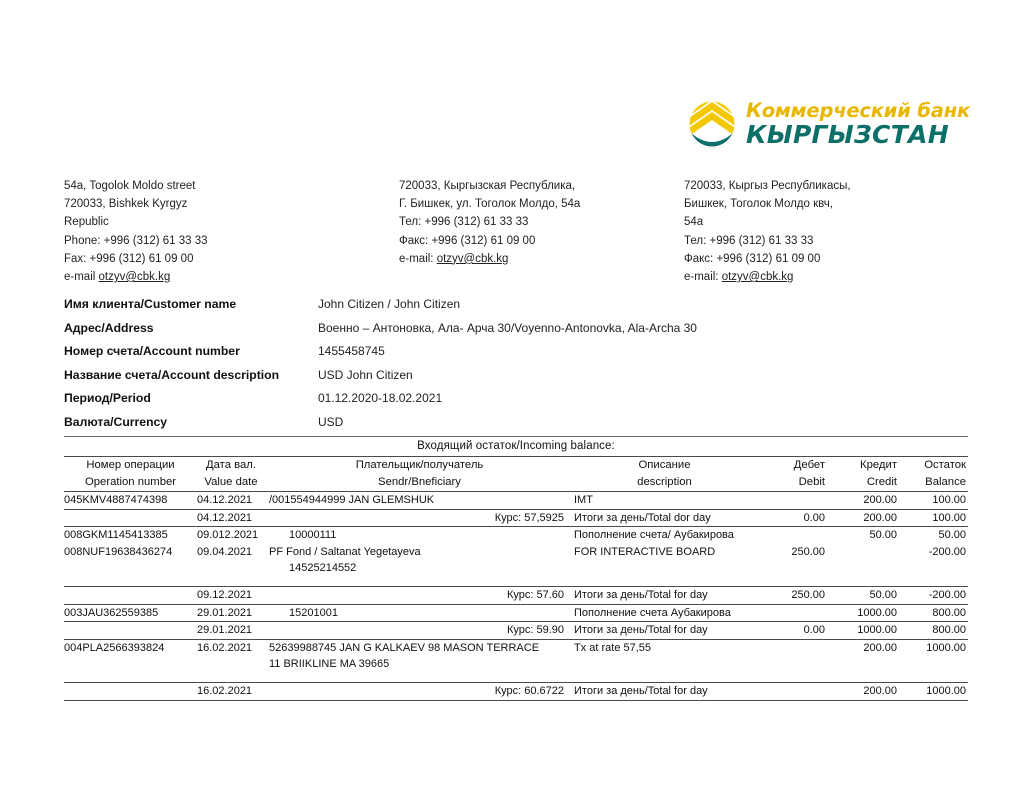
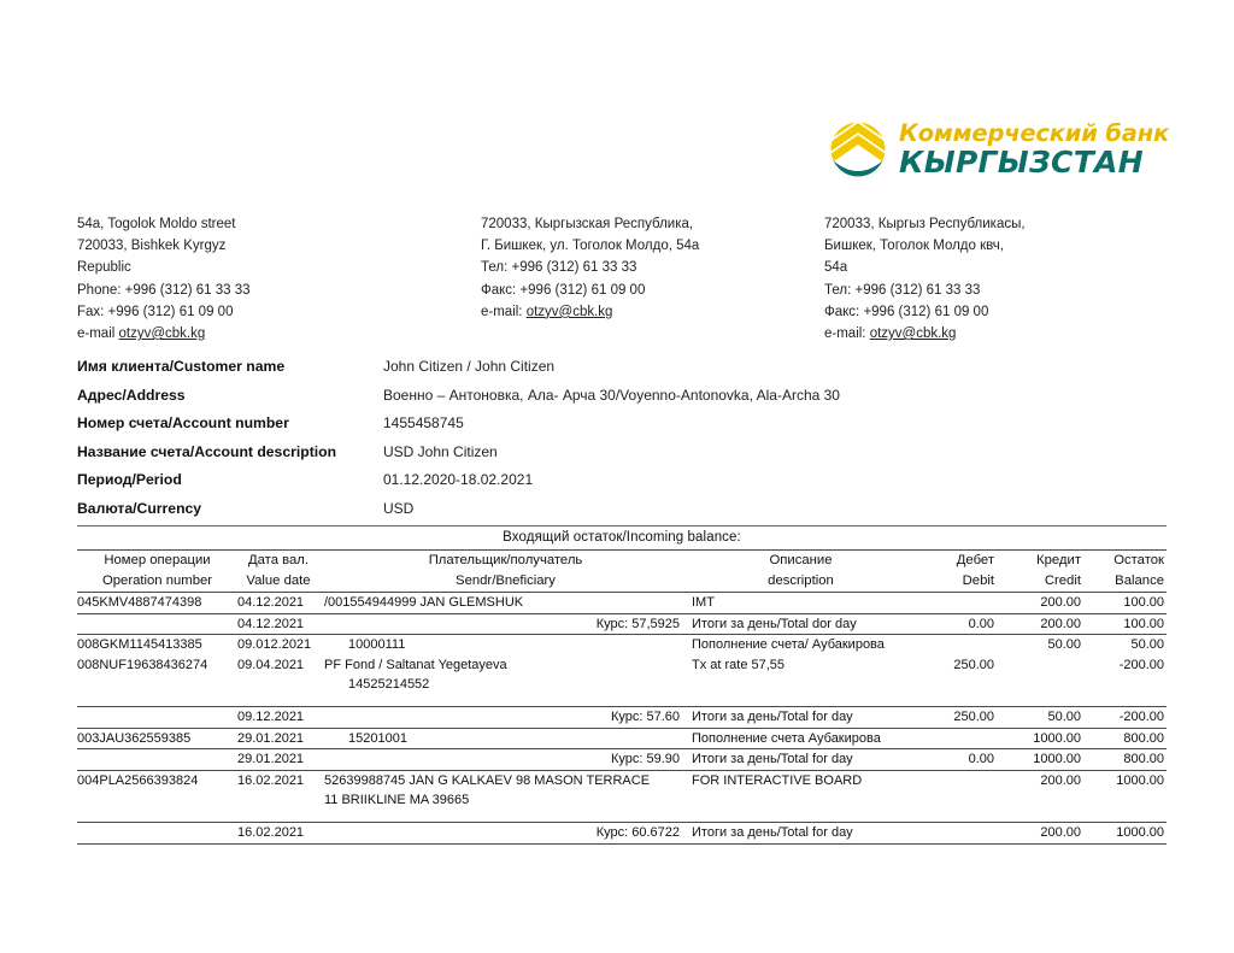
  Коммерческий банк
  КЫРГЫЗСТАН
  54a, Togolok Moldo street
  720033, Bishkek Kyrgyz
  Republic
  Phone: +996 (312) 61 33 33
  Fax: +996 (312) 61 09 00
  e-mail otzyv@cbk.kg
  720033, Кыргызская Республика,
  Г. Бишкек, ул. Тоголок Молдо, 54а
  Тел: +996 (312) 61 33 33
  Факс: +996 (312) 61 09 00
  e-mail: otzyv@cbk.kg
  720033, Кыргыз Республикасы,
  Бишкек, Тоголок Молдо квч,
  54а
  Тел: +996 (312) 61 33 33
  Факс: +996 (312) 61 09 00
  e-mail: otzyv@cbk.kg
  Имя клиента/Customer name
  John Citizen / John Citizen
  Адрес/Address
  Военно – Антоновка, Ала- Арча 30/Voyenno-Antonovka, Ala-Archa 30
  Номер счета/Account number
  1455458745
  Название счета/Account description
  USD John Citizen
  Период/Period
  01.12.2020-18.02.2021
  Валюта/Currency
  USD
  Входящий остаток/Incoming balance:
  Номер операции	Дата вал.	Плательщик/получатель	Описание	Дебет	Кредит	Остаток
  Operation number	Value date	Sendr/Bneficiary	description	Debit	Credit	Balance
  045KMV4887474398	04.12.2021	/001554944999 JAN GLEMSHUK	IMT		200.00	100.00
  	04.12.2021	Курс: 57,5925	Итоги за день/Total dor day	0.00	200.00	100.00
  008GKM1145413385	09.012.2021	10000111	Пополнение счета/ Аубакирова		50.00	50.00
- 008NUF19638436274	09.04.2021	PF Fond / Saltanat Yegetayeva	FOR INTERACTIVE BOARD	250.00		-200.00
+ 008NUF19638436274	09.04.2021	PF Fond / Saltanat Yegetayeva	Tx at rate 57,55	250.00		-200.00
  		14525214552
  	09.12.2021	Курс: 57.60	Итоги за день/Total for day	250.00	50.00	-200.00
  003JAU362559385	29.01.2021	15201001	Пополнение счета Аубакирова		1000.00	800.00
  	29.01.2021	Курс: 59.90	Итоги за день/Total for day	0.00	1000.00	800.00
- 004PLA2566393824	16.02.2021	52639988745 JAN G KALKAEV 98 MASON TERRACE	Tx at rate 57,55		200.00	1000.00
+ 004PLA2566393824	16.02.2021	52639988745 JAN G KALKAEV 98 MASON TERRACE	FOR INTERACTIVE BOARD		200.00	1000.00
  		11 BRIIKLINE MA 39665
  	16.02.2021	Курс: 60.6722	Итоги за день/Total for day		200.00	1000.00
